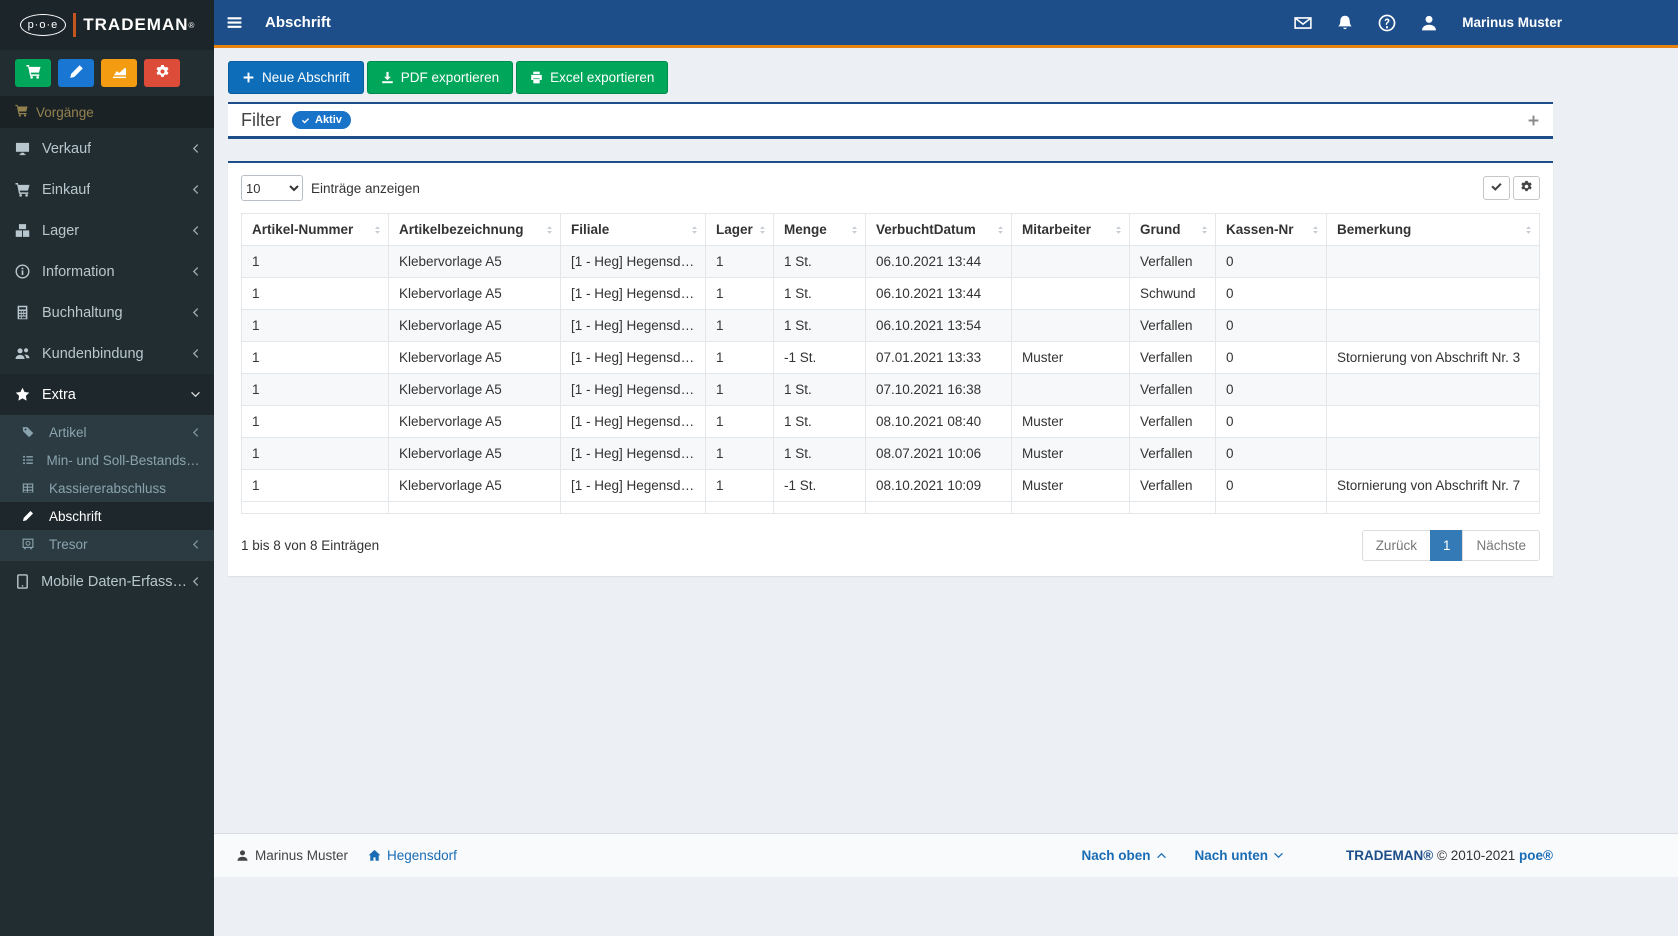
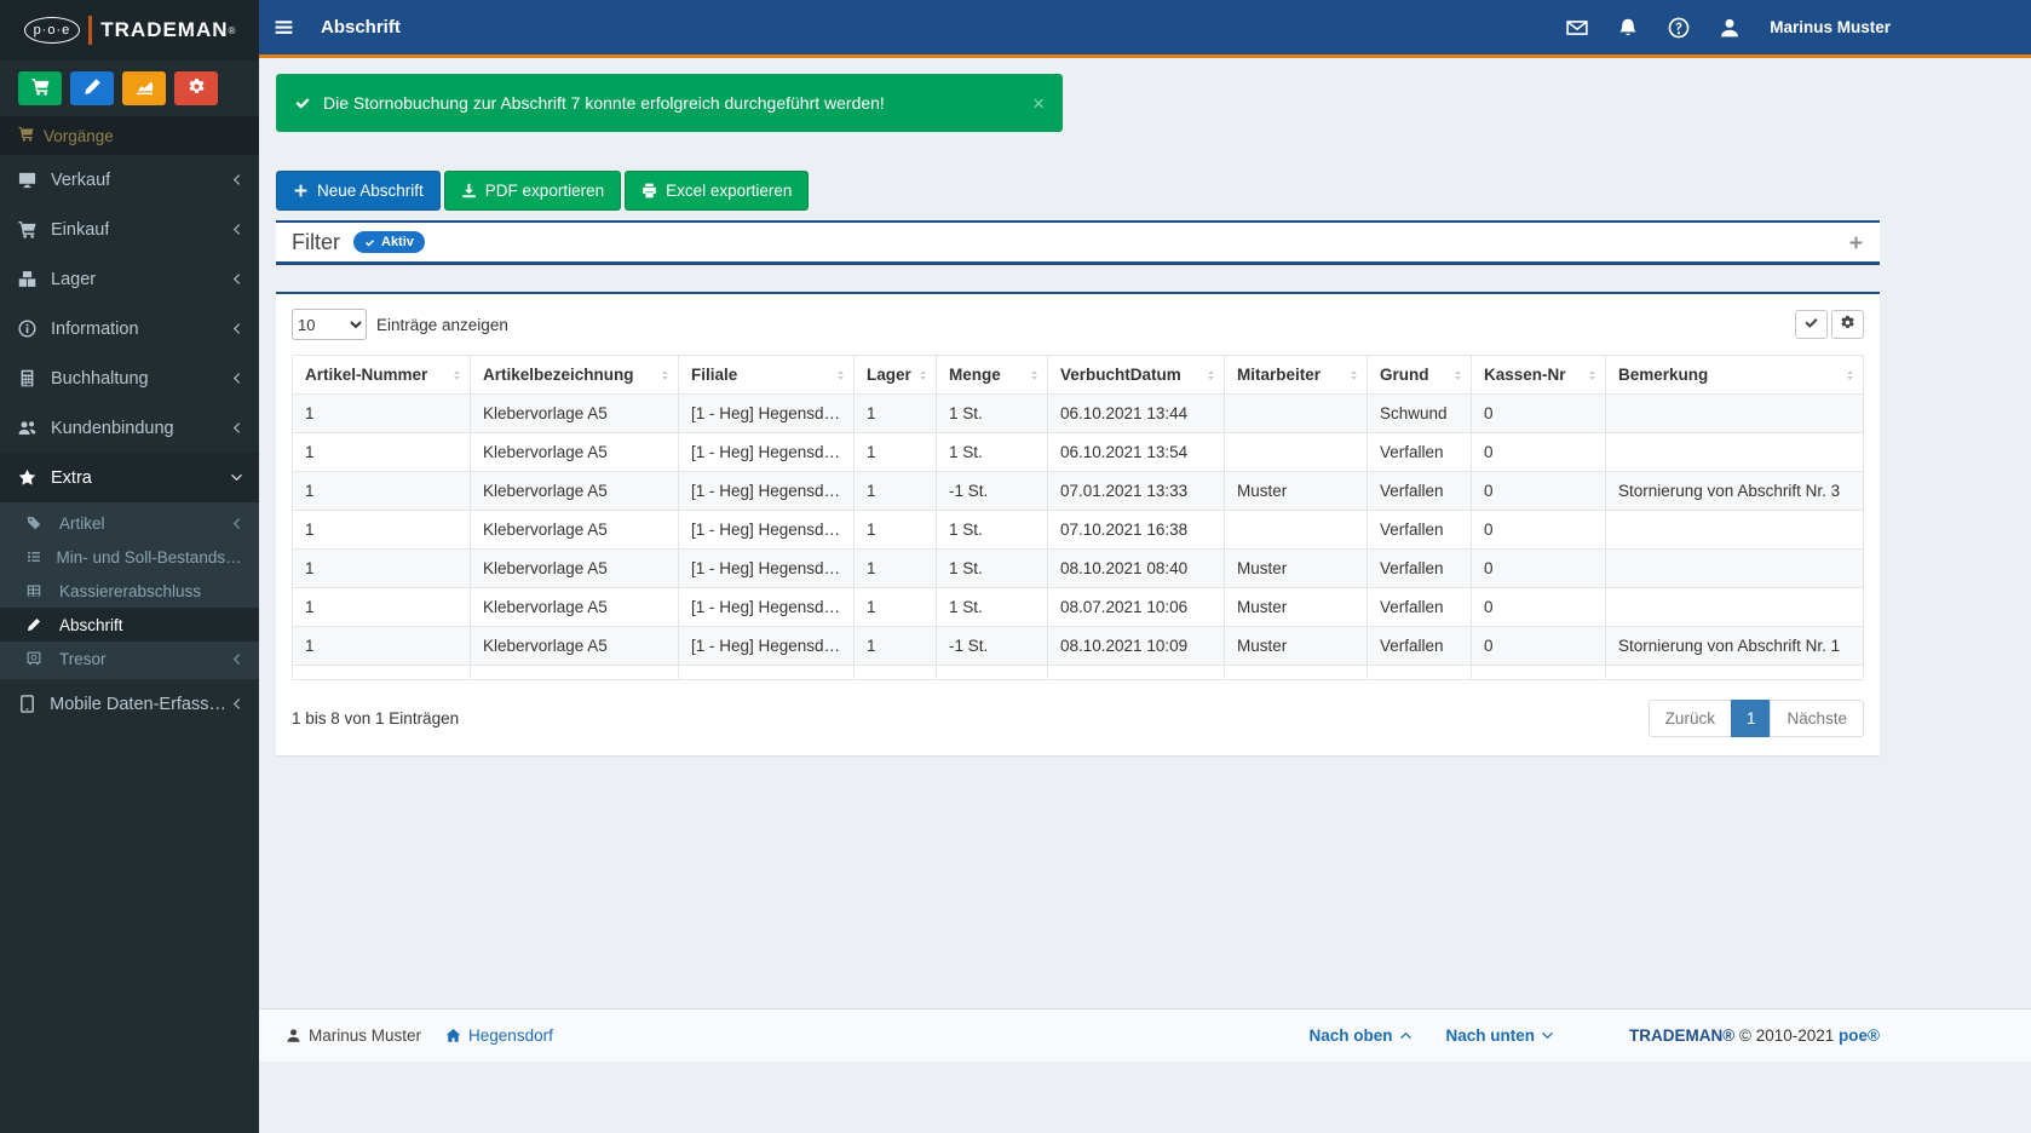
  p·o·e
  TRADEMAN
  ®
  Vorgänge
  Verkauf
  Einkauf
  Lager
  Information
  Buchhaltung
  Kundenbindung
  Extra
  Artikel
  Min- und Soll-Bestandspfl
  Kassiererabschluss
  Abschrift
  Tresor
  Mobile Daten-Erfassun
  Abschrift
  Marinus Muster
+ Die Stornobuchung zur Abschrift 7 konnte erfolgreich durchgeführt werden!
+ ×
  Neue Abschrift
  PDF exportieren
  Excel exportieren
  Filter
  Aktiv
  10
  Einträge anzeigen
  Artikel-Nummer	Artikelbezeichnung	Filiale	Lager	Menge	VerbuchtDatum	Mitarbeiter	Grund	Kassen-Nr	Bemerkung
- 1	Klebervorlage A5	[1 - Heg] Hegensdorf	1	1 St.	06.10.2021 13:44		Verfallen	0
  1	Klebervorlage A5	[1 - Heg] Hegensdorf	1	1 St.	06.10.2021 13:44		Schwund	0
  1	Klebervorlage A5	[1 - Heg] Hegensdorf	1	1 St.	06.10.2021 13:54		Verfallen	0
  1	Klebervorlage A5	[1 - Heg] Hegensdorf	1	-1 St.	07.01.2021 13:33	Muster	Verfallen	0	Stornierung von Abschrift Nr. 3
  1	Klebervorlage A5	[1 - Heg] Hegensdorf	1	1 St.	07.10.2021 16:38		Verfallen	0
  1	Klebervorlage A5	[1 - Heg] Hegensdorf	1	1 St.	08.10.2021 08:40	Muster	Verfallen	0
  1	Klebervorlage A5	[1 - Heg] Hegensdorf	1	1 St.	08.07.2021 10:06	Muster	Verfallen	0
- 1	Klebervorlage A5	[1 - Heg] Hegensdorf	1	-1 St.	08.10.2021 10:09	Muster	Verfallen	0	Stornierung von Abschrift Nr. 7
+ 1	Klebervorlage A5	[1 - Heg] Hegensdorf	1	-1 St.	08.10.2021 10:09	Muster	Verfallen	0	Stornierung von Abschrift Nr. 1
- 1 bis 8 von 8 Einträgen
+ 1 bis 8 von 1 Einträgen
  Zurück
  1
  Nächste
  Marinus Muster
  Hegensdorf
  Nach oben
  Nach unten
  TRADEMAN® © 2010-2021 poe®
